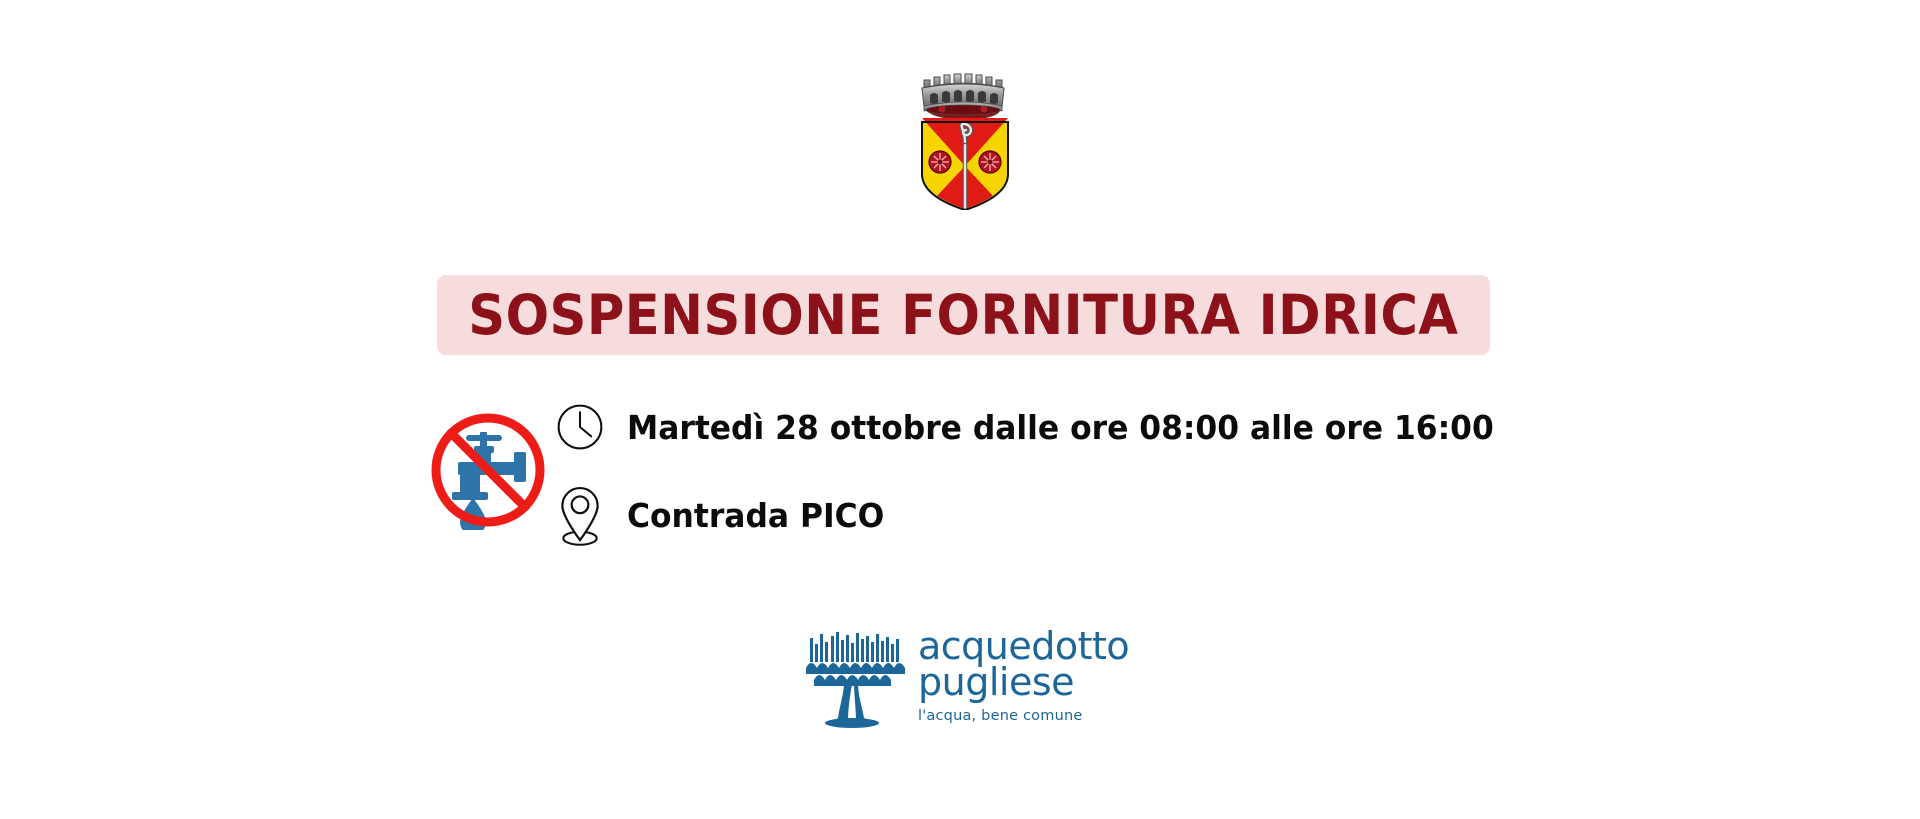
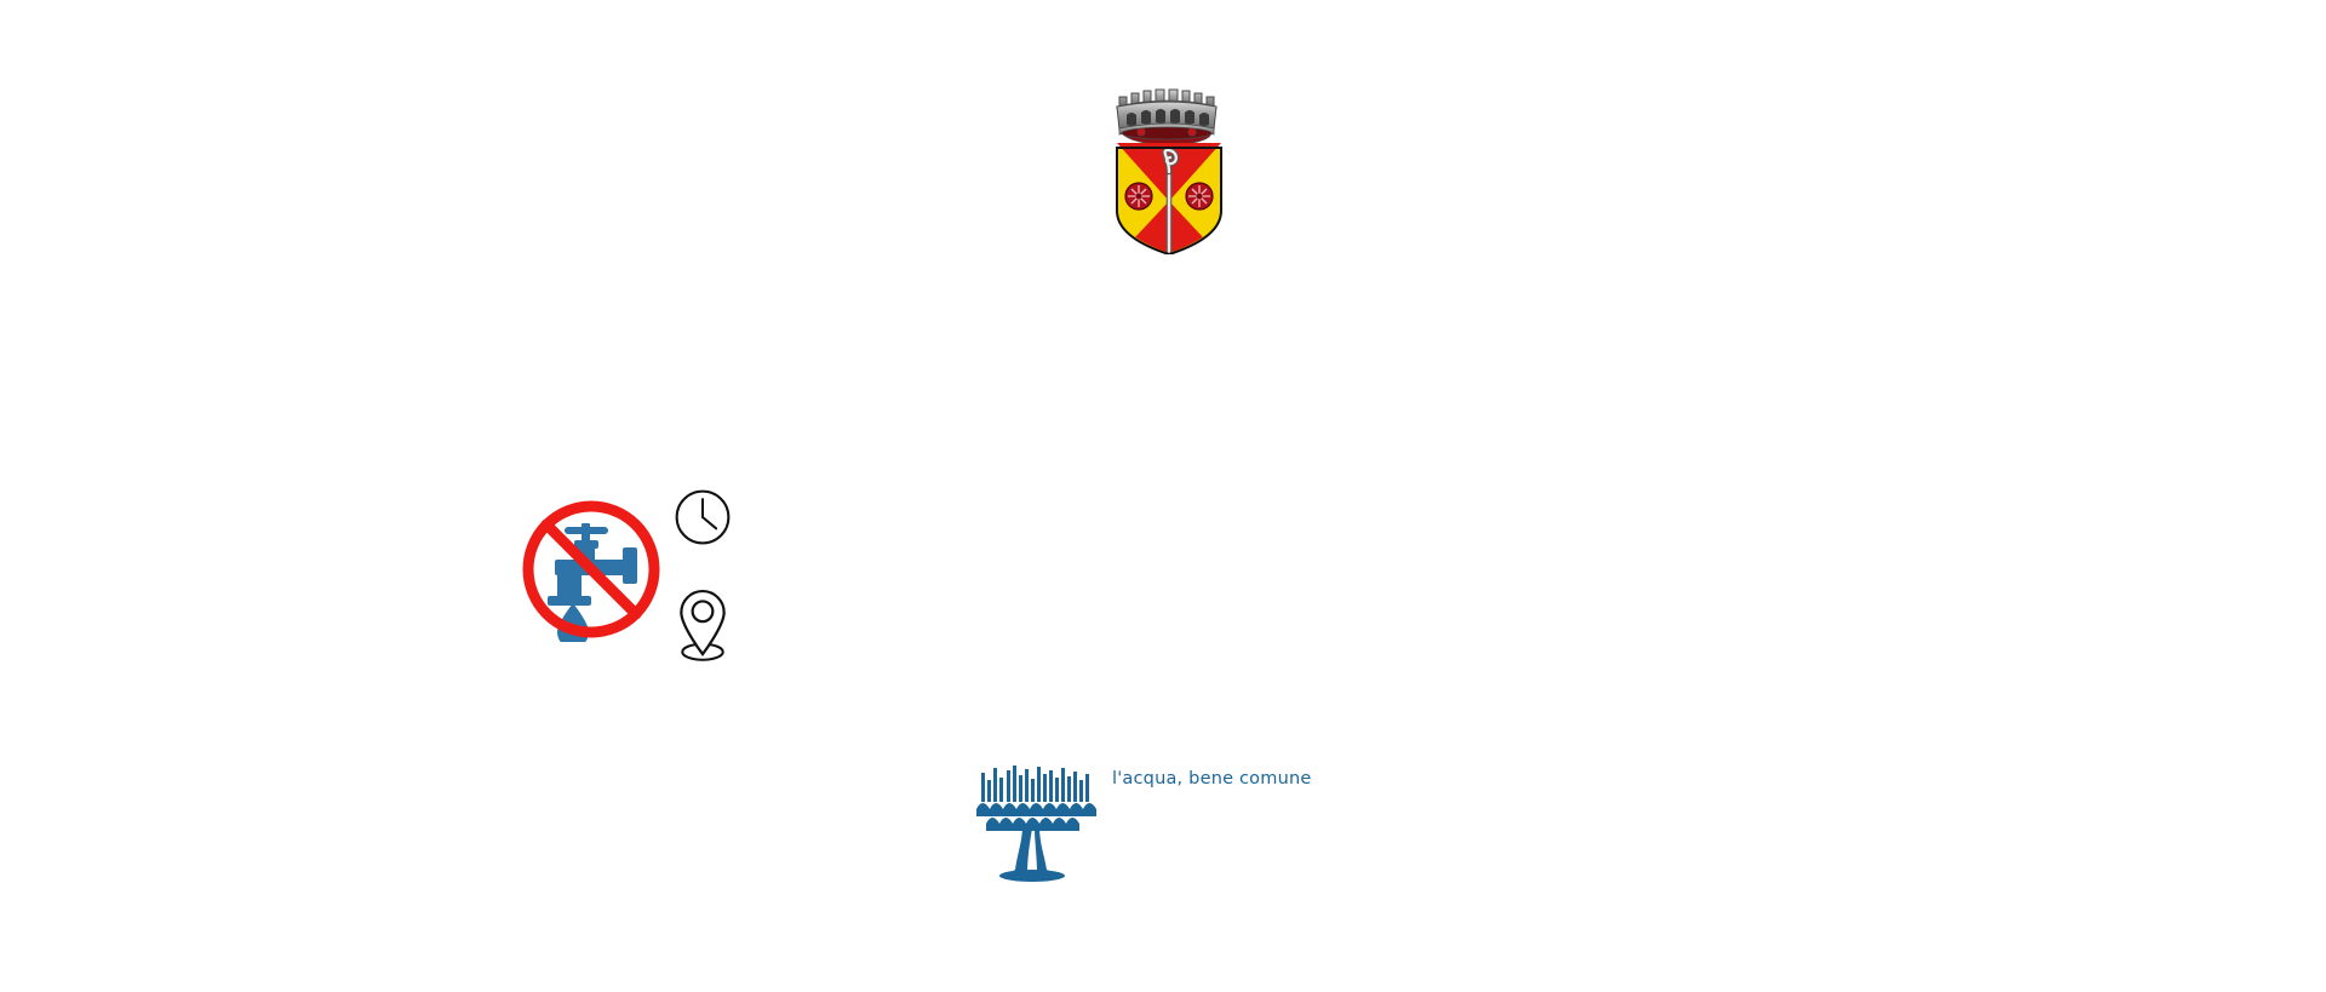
- SOSPENSIONE FORNITURA IDRICA
- Martedì 28 ottobre dalle ore 08:00 alle ore 16:00
- Contrada PICO
- acquedotto
- pugliese
  l'acqua, bene comune
